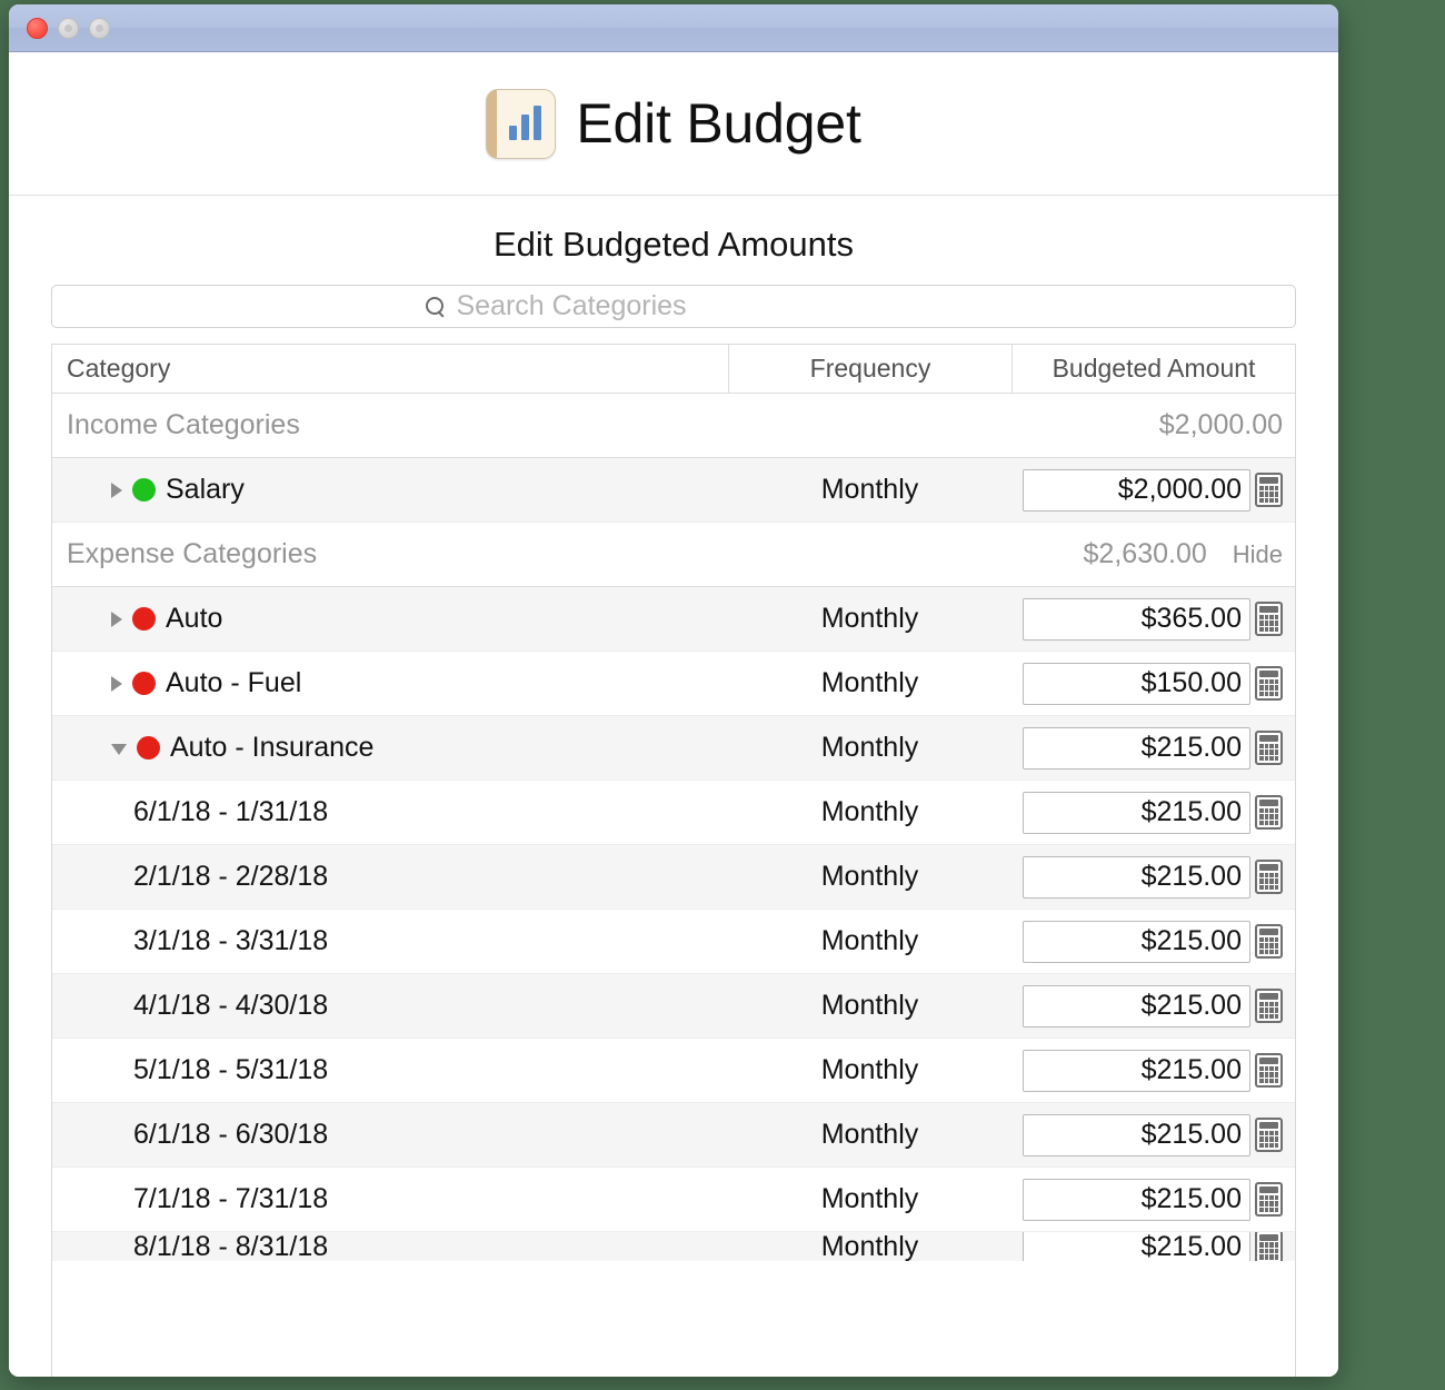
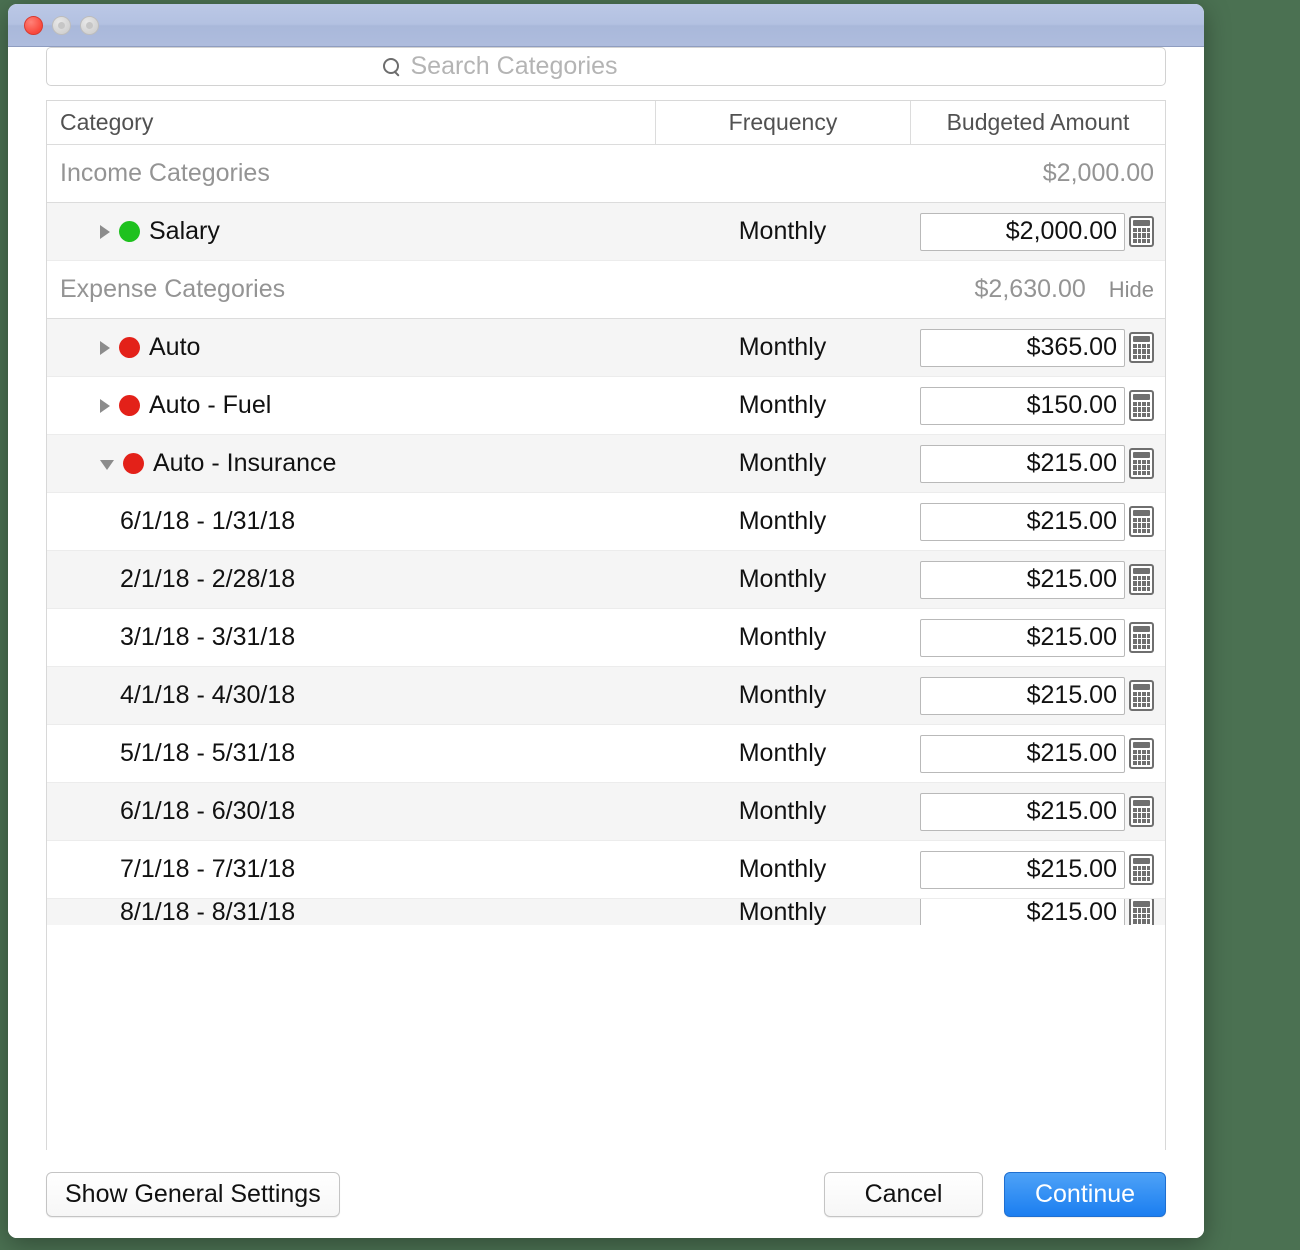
- Edit Budget
- Edit Budgeted Amounts
  Search Categories
  Category
  Frequency
  Budgeted Amount
  Income Categories
  $2,000.00
  Salary
  Monthly
  $2,000.00
  Expense Categories
  $2,630.00
  Hide
  Auto
  Monthly
  $365.00
  Auto - Fuel
  Monthly
  $150.00
  Auto - Insurance
  Monthly
  $215.00
  6/1/18 - 1/31/18
  Monthly
  $215.00
  2/1/18 - 2/28/18
  Monthly
  $215.00
  3/1/18 - 3/31/18
  Monthly
  $215.00
  4/1/18 - 4/30/18
  Monthly
  $215.00
  5/1/18 - 5/31/18
  Monthly
  $215.00
  6/1/18 - 6/30/18
  Monthly
  $215.00
  7/1/18 - 7/31/18
  Monthly
  $215.00
  8/1/18 - 8/31/18
  Monthly
  $215.00
+ Show General Settings
+ Cancel
+ Continue
